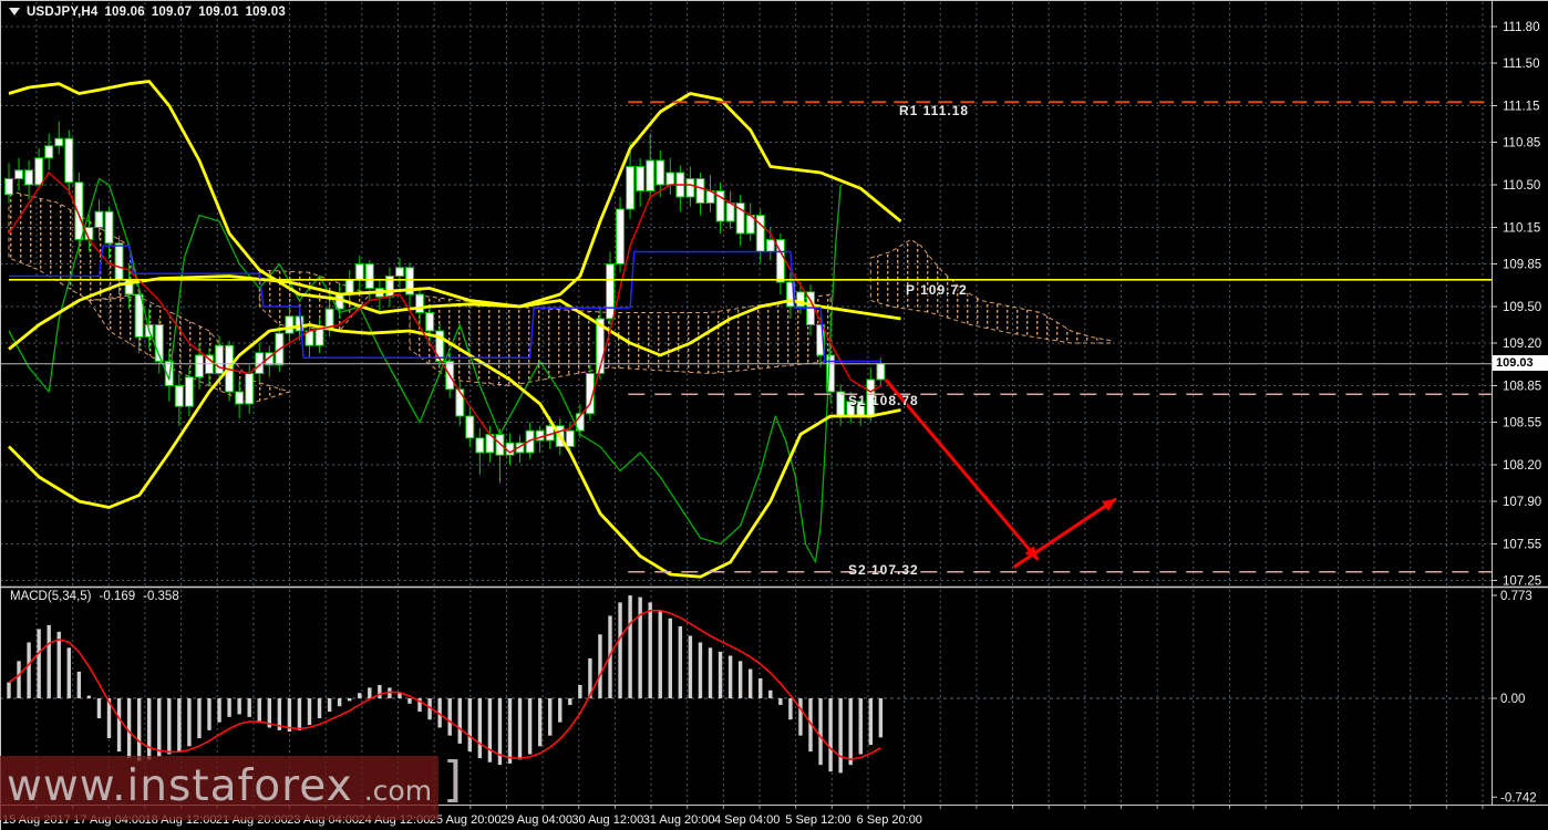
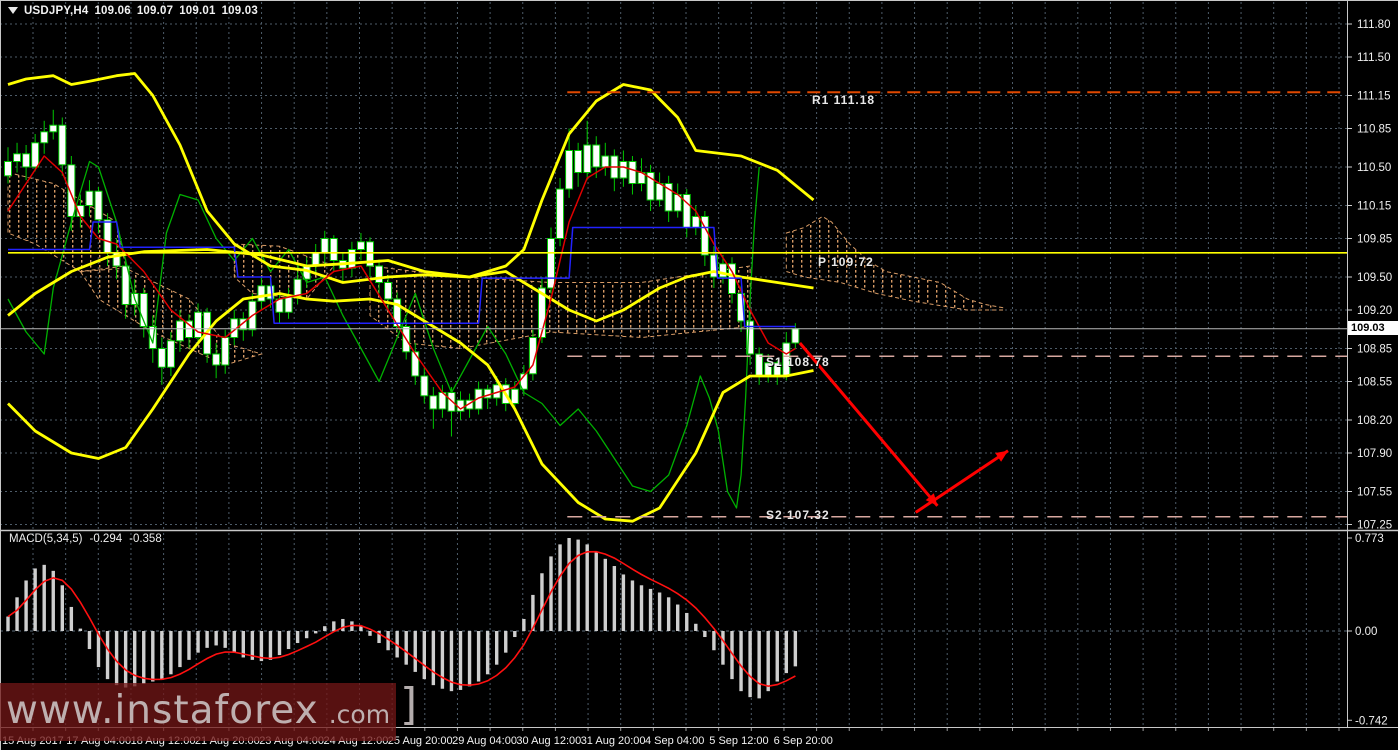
  111.80
  111.50
  111.15
  110.85
  110.50
  110.15
  109.85
  109.50
  109.20
  108.85
  108.55
  108.20
  107.90
  107.55
  107.25
  0.773
  0.00
  -0.742
  15 Aug 2017
  17 Aug 04:00
  18 Aug 12:00
  21 Aug 20:00
  23 Aug 04:00
  24 Aug 12:00
  25 Aug 20:00
  29 Aug 04:00
  30 Aug 12:00
  31 Aug 20:00
  4 Sep 04:00
  5 Sep 12:00
  6 Sep 20:00
  USDJPY,H4 109.06 109.07 109.01 109.03
  R1 111.18
  P 109.72
  S1 108.78
  S2 107.32
- MACD(5,34,5) -0.169 -0.358
+ MACD(5,34,5) -0.294 -0.358
  109.03
  www.instaforex
  .com
  ]
